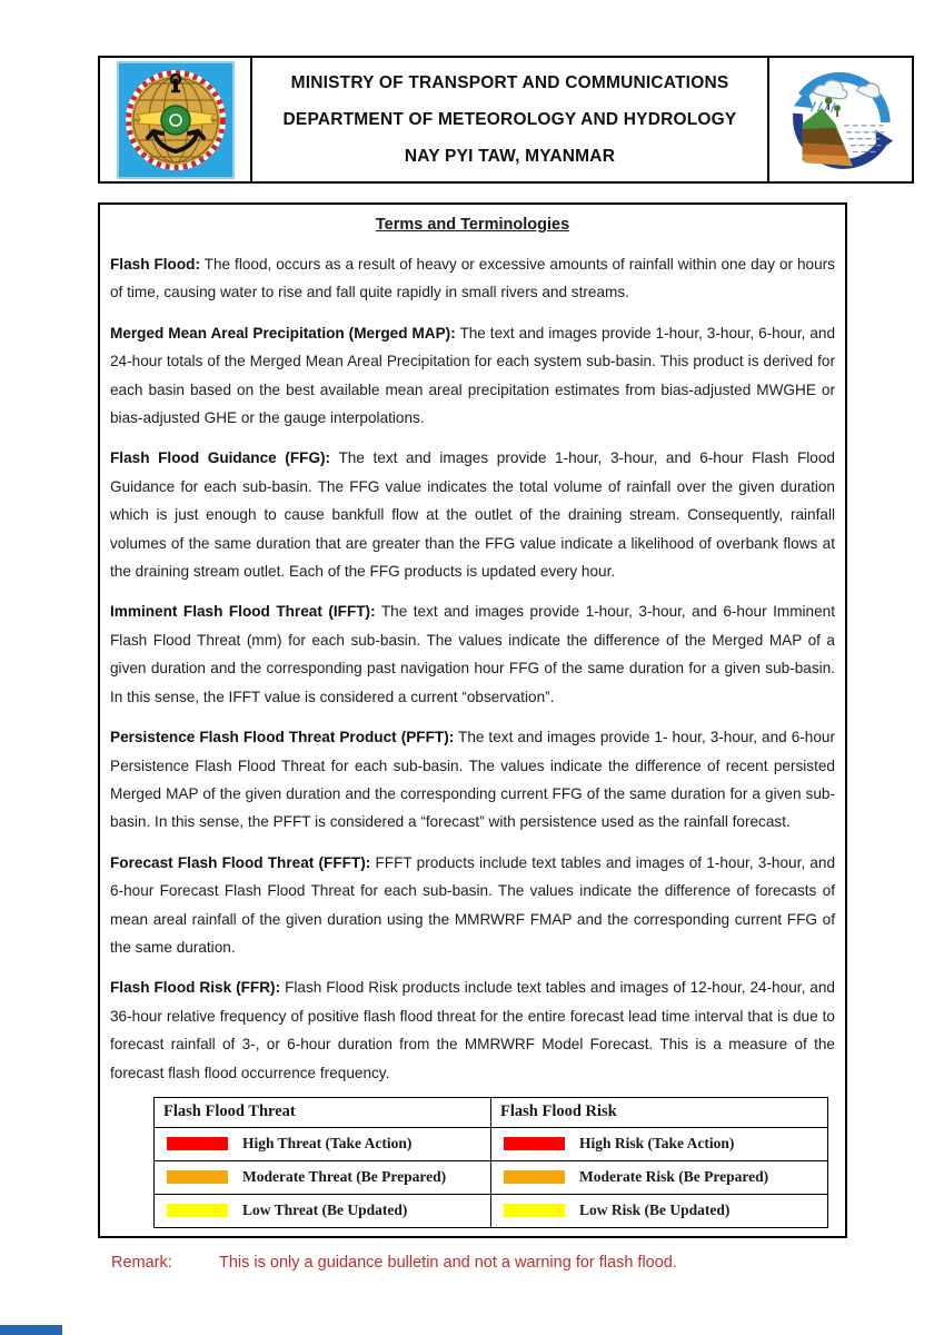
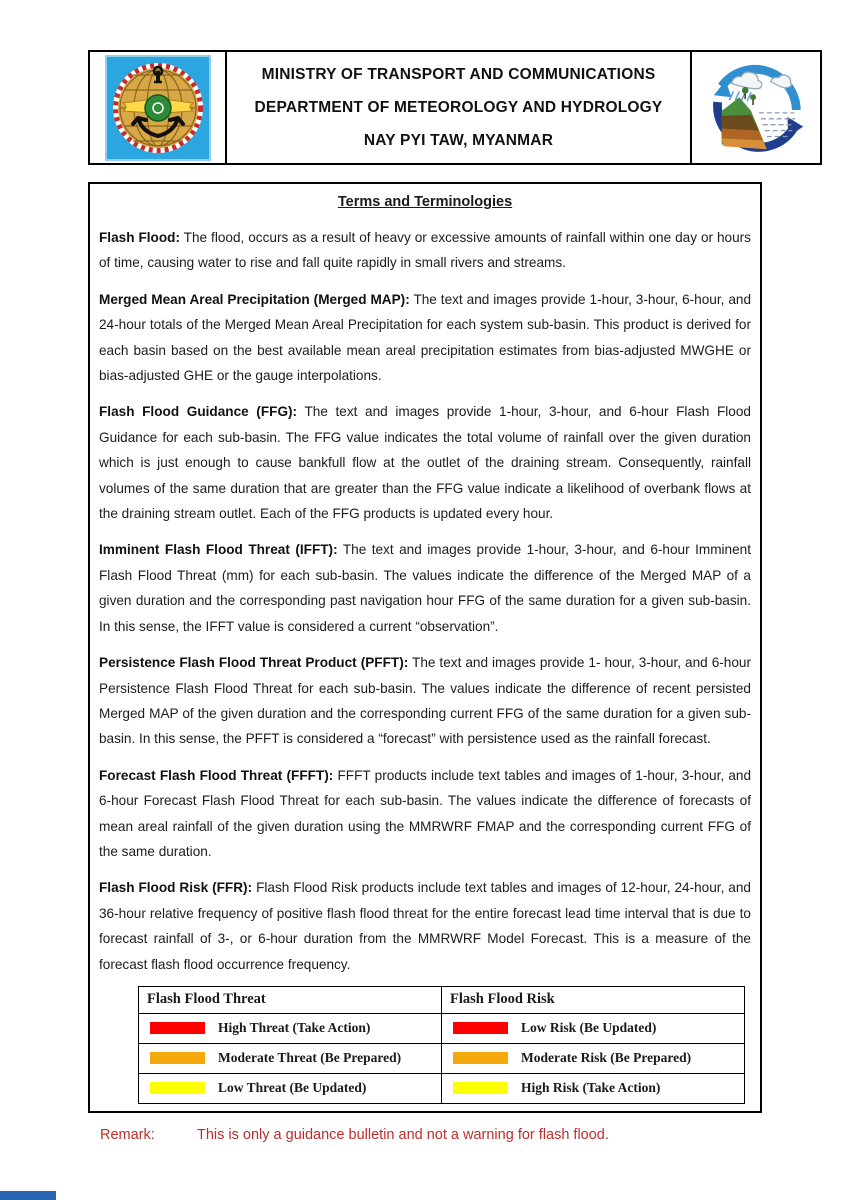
  MINISTRY OF TRANSPORT AND COMMUNICATIONS
  DEPARTMENT OF METEOROLOGY AND HYDROLOGY
  NAY PYI TAW, MYANMAR
  Terms and Terminologies
  Flash Flood: The flood, occurs as a result of heavy or excessive amounts of rainfall within one day or hours of time, causing water to rise and fall quite rapidly in small rivers and streams.
  Merged Mean Areal Precipitation (Merged MAP): The text and images provide 1-hour, 3-hour, 6-hour, and 24-hour totals of the Merged Mean Areal Precipitation for each system sub-basin. This product is derived for each basin based on the best available mean areal precipitation estimates from bias-adjusted MWGHE or bias-adjusted GHE or the gauge interpolations.
  Flash Flood Guidance (FFG): The text and images provide 1-hour, 3-hour, and 6-hour Flash Flood Guidance for each sub-basin. The FFG value indicates the total volume of rainfall over the given duration which is just enough to cause bankfull flow at the outlet of the draining stream. Consequently, rainfall volumes of the same duration that are greater than the FFG value indicate a likelihood of overbank flows at the draining stream outlet. Each of the FFG products is updated every hour.
  Imminent Flash Flood Threat (IFFT): The text and images provide 1-hour, 3-hour, and 6-hour Imminent Flash Flood Threat (mm) for each sub-basin. The values indicate the difference of the Merged MAP of a given duration and the corresponding past navigation hour FFG of the same duration for a given sub-basin. In this sense, the IFFT value is considered a current “observation”.
  Persistence Flash Flood Threat Product (PFFT): The text and images provide 1- hour, 3-hour, and 6-hour Persistence Flash Flood Threat for each sub-basin. The values indicate the difference of recent persisted Merged MAP of the given duration and the corresponding current FFG of the same duration for a given sub-basin. In this sense, the PFFT is considered a “forecast” with persistence used as the rainfall forecast.
  Forecast Flash Flood Threat (FFFT): FFFT products include text tables and images of 1-hour, 3-hour, and 6-hour Forecast Flash Flood Threat for each sub-basin. The values indicate the difference of forecasts of mean areal rainfall of the given duration using the MMRWRF FMAP and the corresponding current FFG of the same duration.
  Flash Flood Risk (FFR): Flash Flood Risk products include text tables and images of 12-hour, 24-hour, and 36-hour relative frequency of positive flash flood threat for the entire forecast lead time interval that is due to forecast rainfall of 3-, or 6-hour duration from the MMRWRF Model Forecast. This is a measure of the forecast flash flood occurrence frequency.
  Flash Flood Threat	Flash Flood Risk
- High Threat (Take Action)	High Risk (Take Action)
+ High Threat (Take Action)	Low Risk (Be Updated)
  Moderate Threat (Be Prepared)	Moderate Risk (Be Prepared)
- Low Threat (Be Updated)	Low Risk (Be Updated)
+ Low Threat (Be Updated)	High Risk (Take Action)
  Remark:
  This is only a guidance bulletin and not a warning for flash flood.
